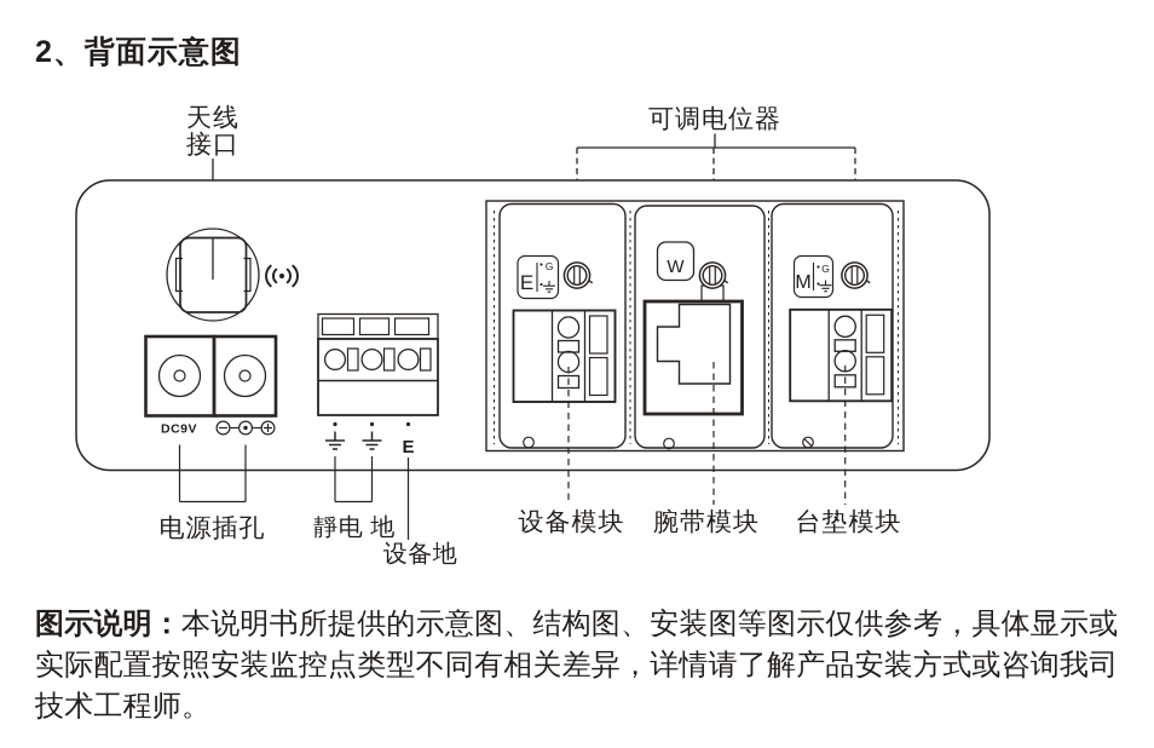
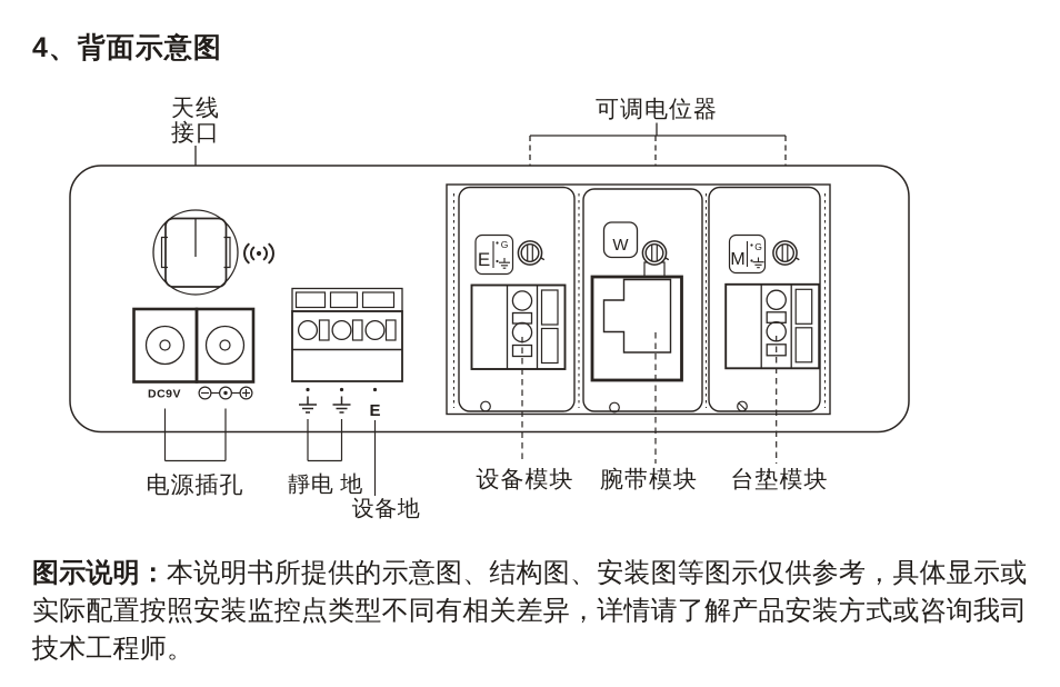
- 2、背面示意图
+ 4、背面示意图
  DC9V
  E
  E
  G
  W
  M
  G
  天线
  接口
  可调电位器
  电源插孔
  靜电 地
  设备地
  设备模块
  腕带模块
  台垫模块
  图示说明：本说明书所提供的示意图、结构图、安装图等图示仅供参考，具体显示或
  实际配置按照安装监控点类型不同有相关差异，详情请了解产品安装方式或咨询我司
  技术工程师。
